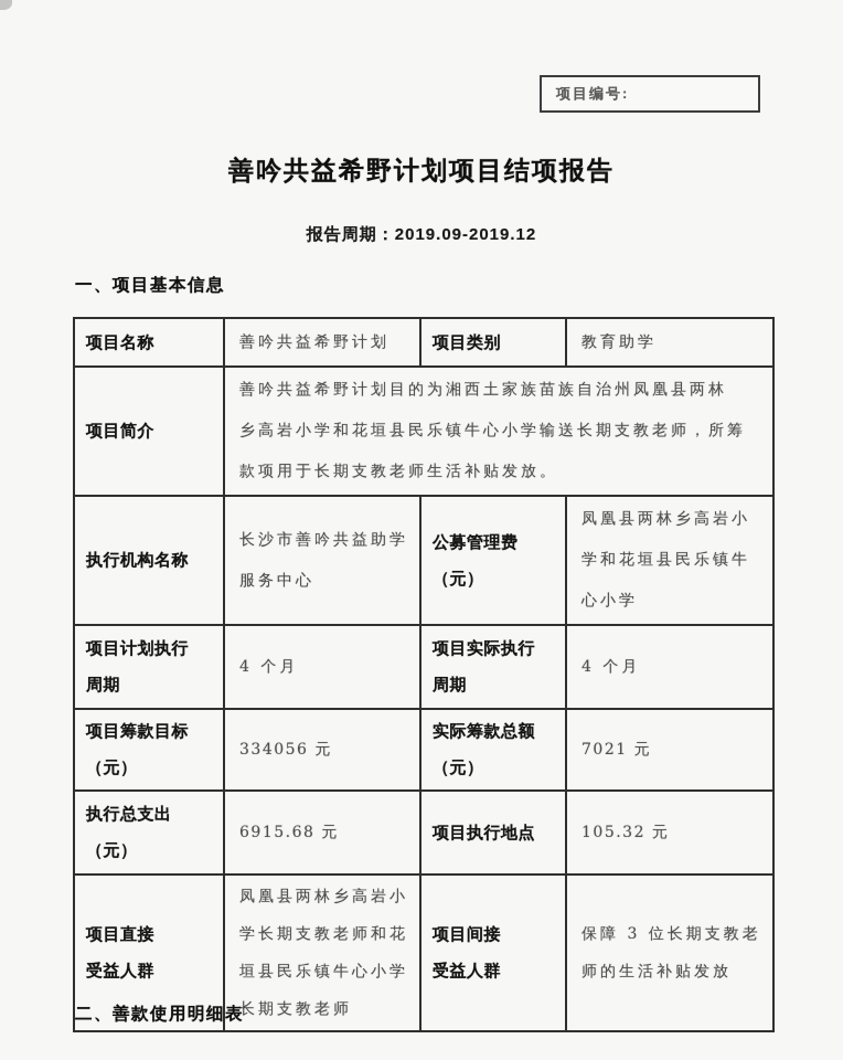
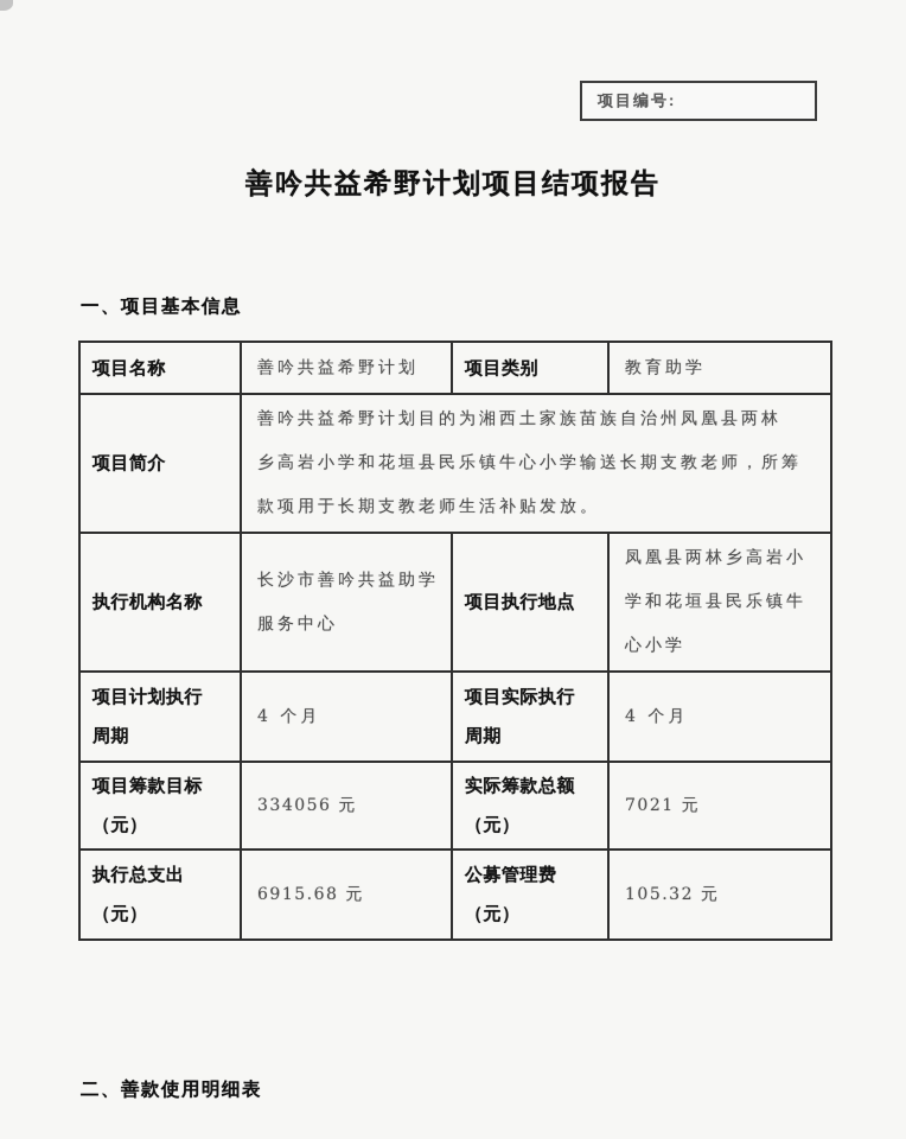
  项目编号:
  善吟共益希野计划项目结项报告
- 报告周期：2019.09-2019.12
  一、项目基本信息
  项目名称	善吟共益希野计划	项目类别	教育助学
  项目简介	善吟共益希野计划目的为湘西土家族苗族自治州凤凰县两林 乡高岩小学和花垣县民乐镇牛心小学输送长期支教老师，所筹 款项用于长期支教老师生活补贴发放。
- 执行机构名称	长沙市善吟共益助学 服务中心	公募管理费 （元）	凤凰县两林乡高岩小 学和花垣县民乐镇牛 心小学
+ 执行机构名称	长沙市善吟共益助学 服务中心	项目执行地点	凤凰县两林乡高岩小 学和花垣县民乐镇牛 心小学
  项目计划执行 周期	4 个月	项目实际执行 周期	4 个月
  项目筹款目标 （元）	334056 元	实际筹款总额 （元）	7021 元
- 执行总支出 （元）	6915.68 元	项目执行地点	105.32 元
+ 执行总支出 （元）	6915.68 元	公募管理费 （元）	105.32 元
- 项目直接 受益人群	凤凰县两林乡高岩小 学长期支教老师和花 垣县民乐镇牛心小学 长期支教老师	项目间接 受益人群	保障 3 位长期支教老 师的生活补贴发放
  二、善款使用明细表
